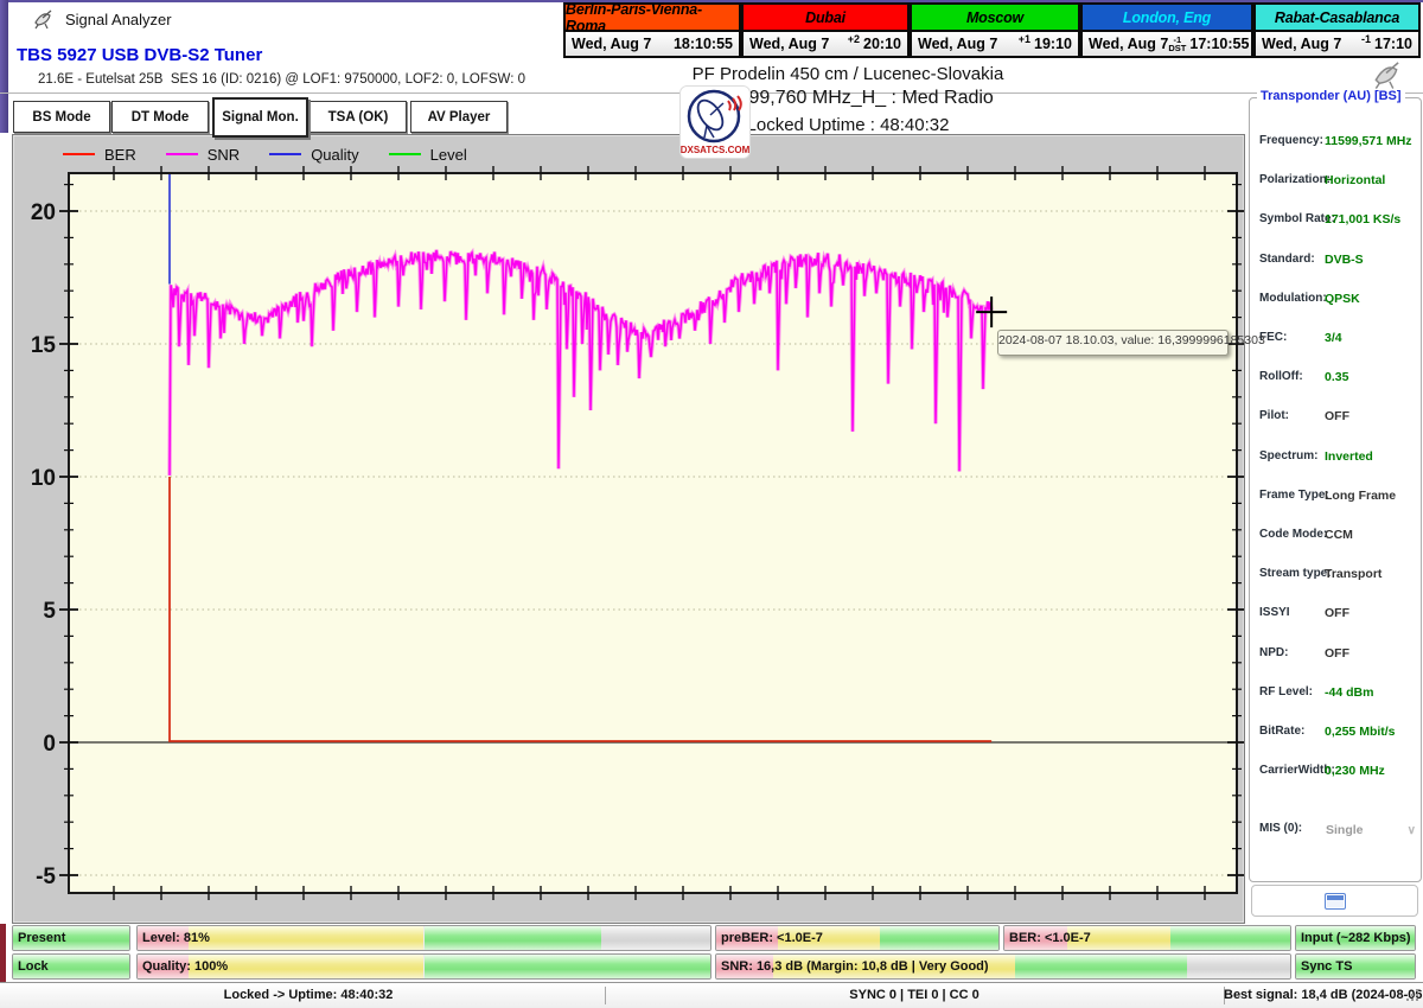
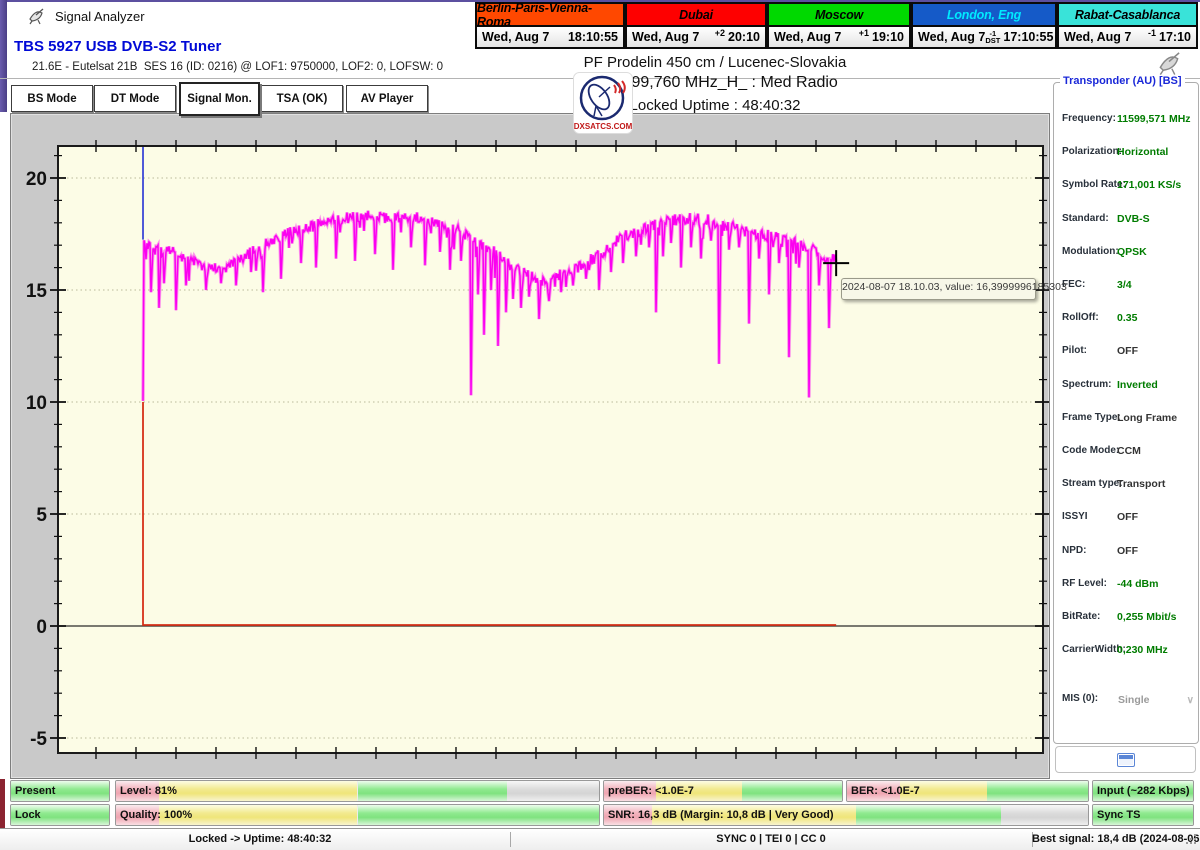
  Signal Analyzer
  Berlin-Paris-Vienna-Roma
  Wed, Aug 7
  18:10:55
  Dubai
  Wed, Aug 7
  +2
  20:10
  Moscow
  Wed, Aug 7
  +1
  19:10
  London, Eng
  Wed, Aug 7
  -1
  DST
  17:10:55
  Rabat-Casablanca
  Wed, Aug 7
  -1
  17:10
  TBS 5927 USB DVB-S2 Tuner
- 21.6E - Eutelsat 25B SES 16 (ID: 0216) @ LOF1: 9750000, LOF2: 0, LOFSW: 0
+ 21.6E - Eutelsat 21B SES 16 (ID: 0216) @ LOF1: 9750000, LOF2: 0, LOFSW: 0
  PF Prodelin 450 cm / Lucenec-Slovakia
  99,760 MHz_H_ : Med Radio
  Locked Uptime : 48:40:32
  DXSATCS.COM
  BS Mode
  DT Mode
  Signal Mon.
  TSA (OK)
  AV Player
- BER
- SNR
- Quality
- Level
  -5
  0
  5
  10
  15
  20
  2024-08-07 18.10.03, value: 16,3999996185303
  Transponder (AU) [BS]
  Frequency:
  11599,571 MHz
  Polarization:
  Horizontal
  Symbol Rate:
  171,001 KS/s
  Standard:
  DVB-S
  Modulation:
  QPSK
  FEC:
  3/4
  RollOff:
  0.35
  Pilot:
  OFF
  Spectrum:
  Inverted
  Frame Type:
  Long Frame
  Code Mode:
  CCM
  Stream type:
  Transport
  ISSYI
  OFF
  NPD:
  OFF
  RF Level:
  -44 dBm
  BitRate:
  0,255 Mbit/s
  CarrierWidth:
  0,230 MHz
  MIS (0):
  Single
  ∨
  Present
  Level: 81%
  preBER: <1.0E-7
  BER: <1.0E-7
  Input (~282 Kbps)
  Lock
  Quality: 100%
  SNR: 16,3 dB (Margin: 10,8 dB | Very Good)
  Sync TS
  Locked -> Uptime: 48:40:32
  SYNC 0 | TEI 0 | CC 0
  Best signal: 18,4 dB (2024-08
